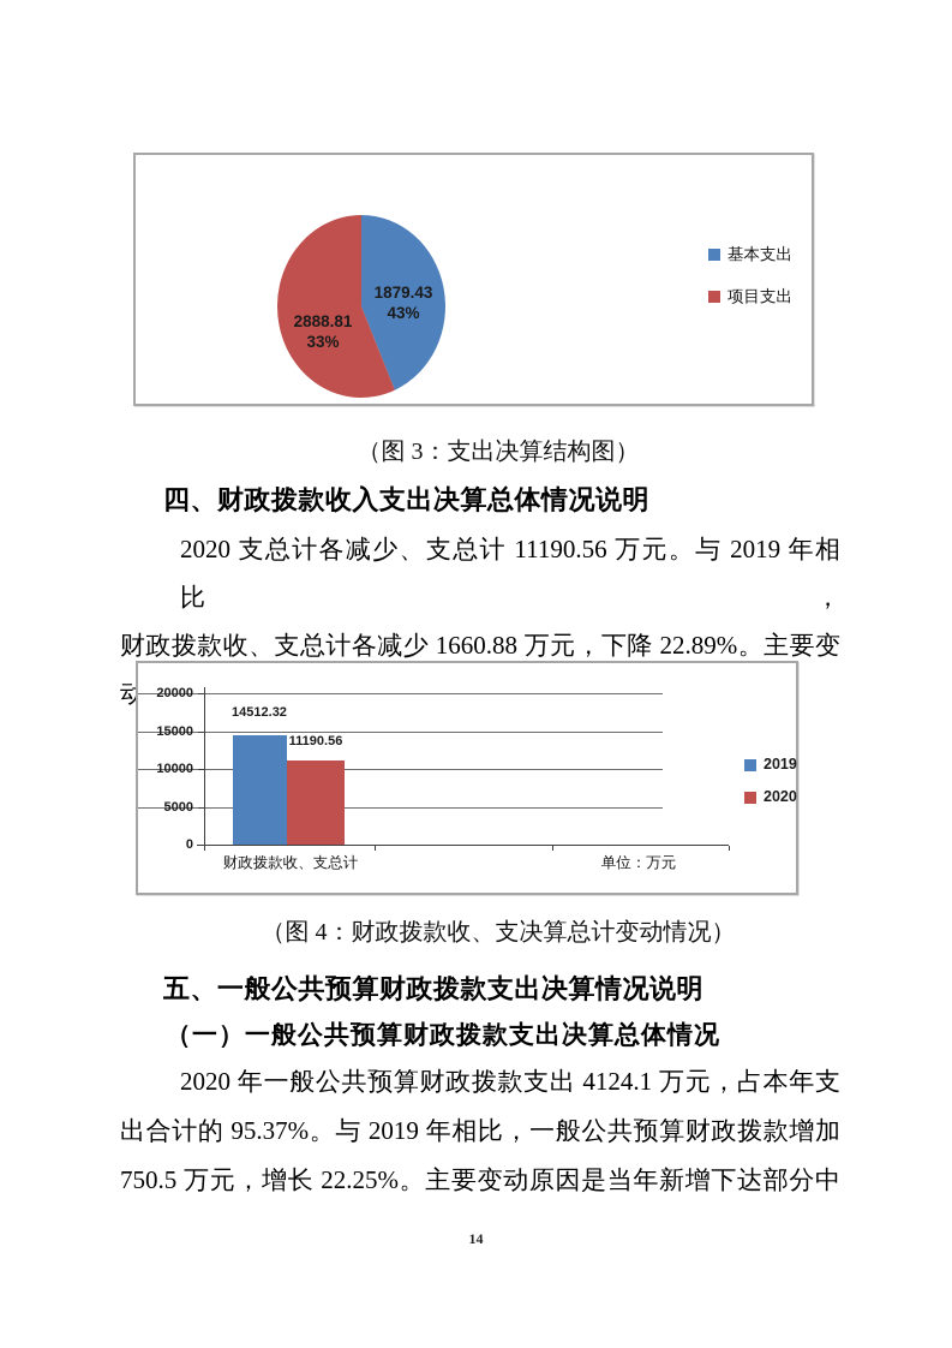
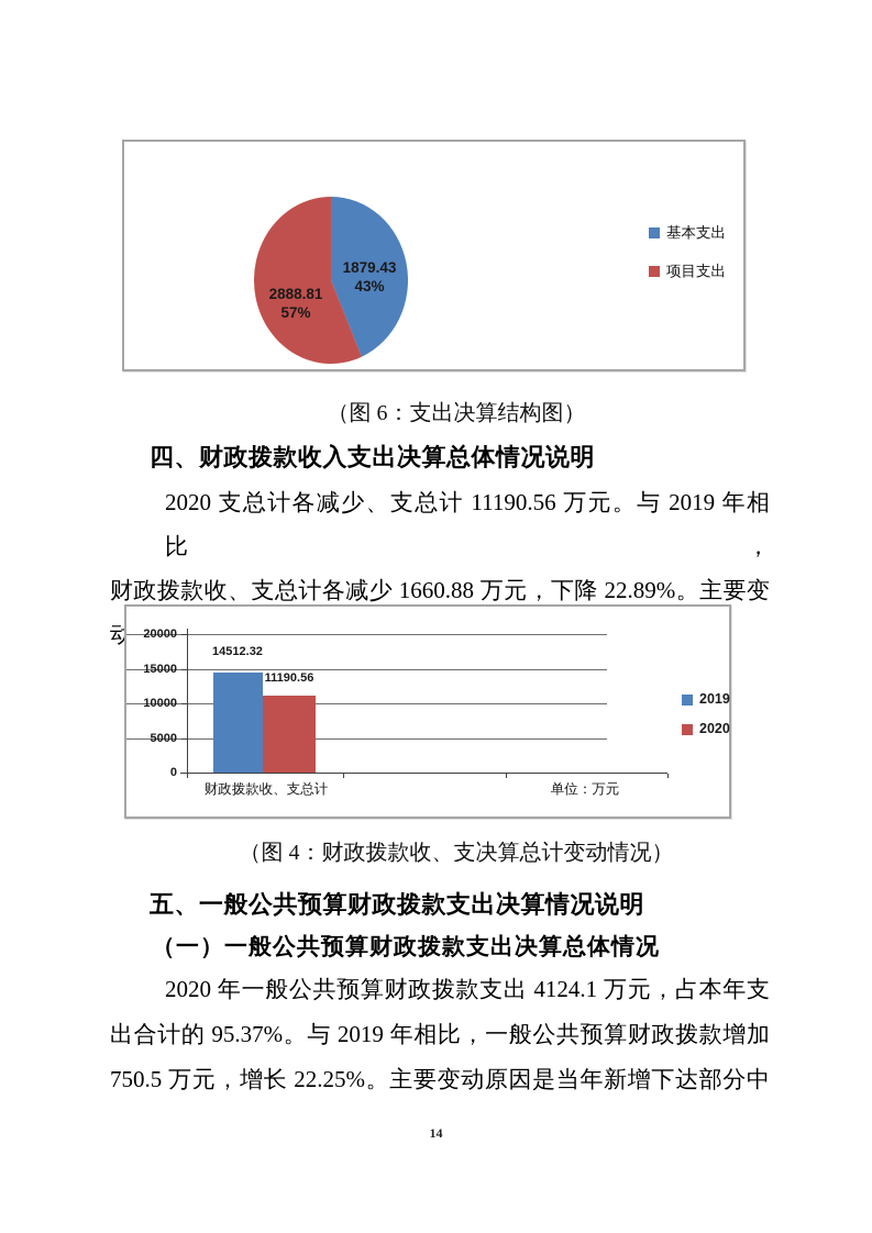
  1879.43
  43%
  2888.81
- 33%
+ 57%
  基本支出
  项目支出
- （图 3：支出决算结构图）
+ （图 6：支出决算结构图）
  四、财政拨款收入支出决算总体情况说明
  2020 支总计各减少、支总计 11190.56 万元。与 2019 年相比，
  财政拨款收、支总计各减少 1660.88 万元，下降 22.89%。主要变
  20000
  15000
  10000
  5000
  0
  14512.32
  11190.56
  财政拨款收、支总计
  单位：万元
  2019
  2020
  （图 4：财政拨款收、支决算总计变动情况）
  五、一般公共预算财政拨款支出决算情况说明
  （一）一般公共预算财政拨款支出决算总体情况
  2020 年一般公共预算财政拨款支出 4124.1 万元，占本年支
  出合计的 95.37%。与 2019 年相比，一般公共预算财政拨款增加
  750.5 万元，增长 22.25%。主要变动原因是当年新增下达部分中
  14
